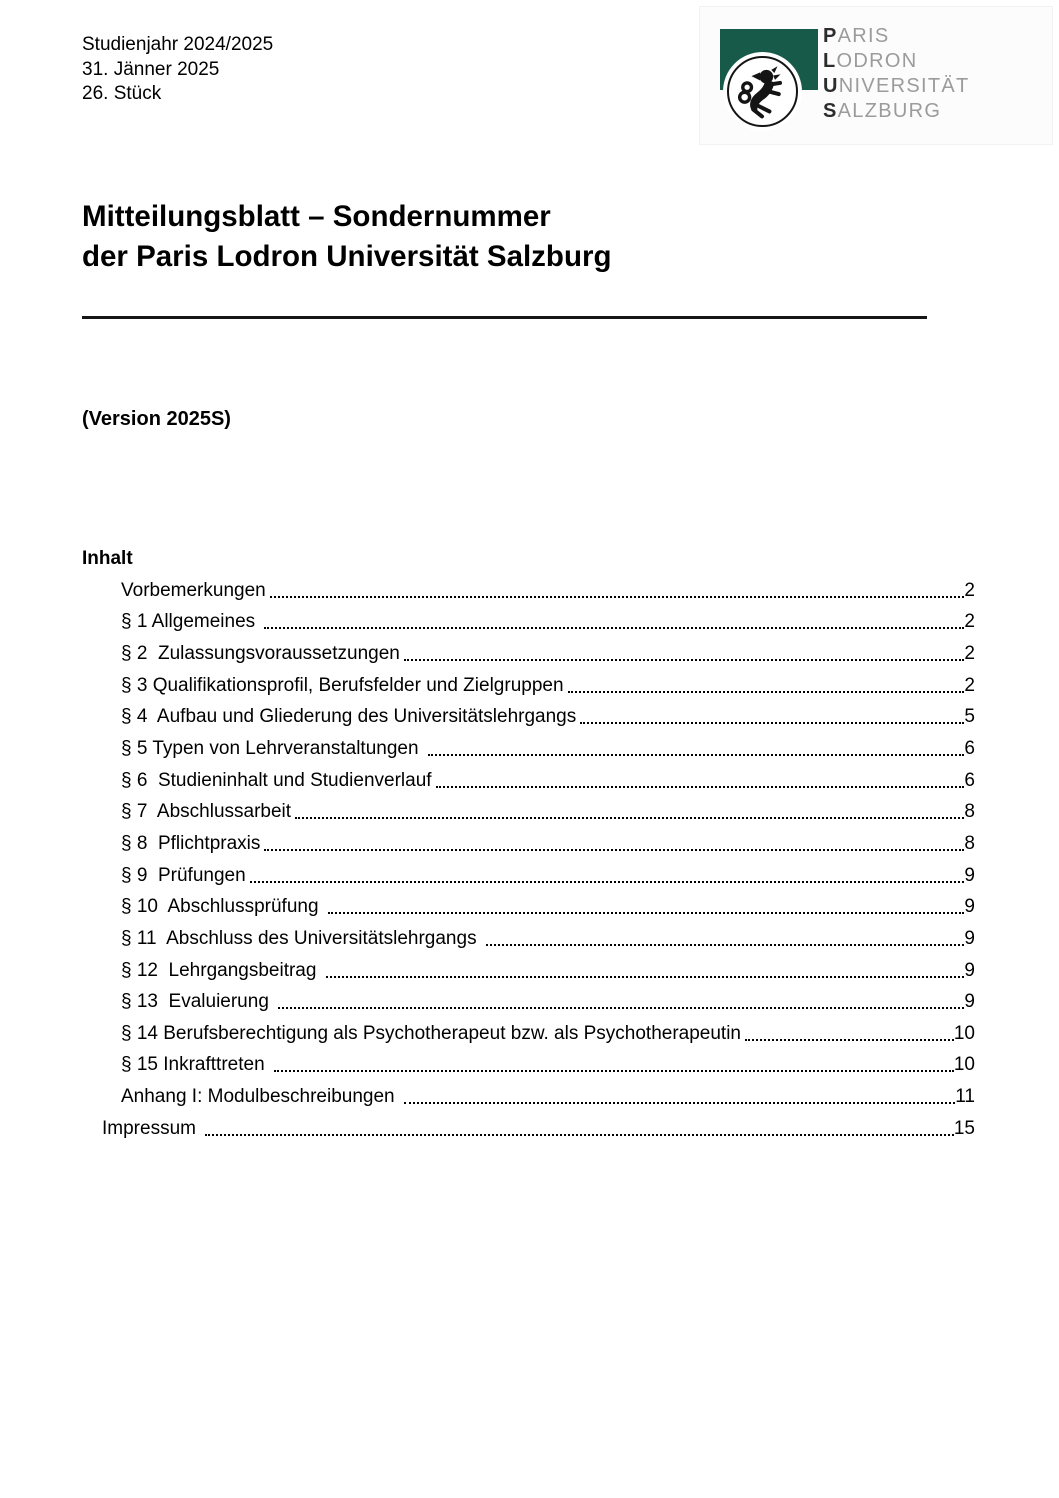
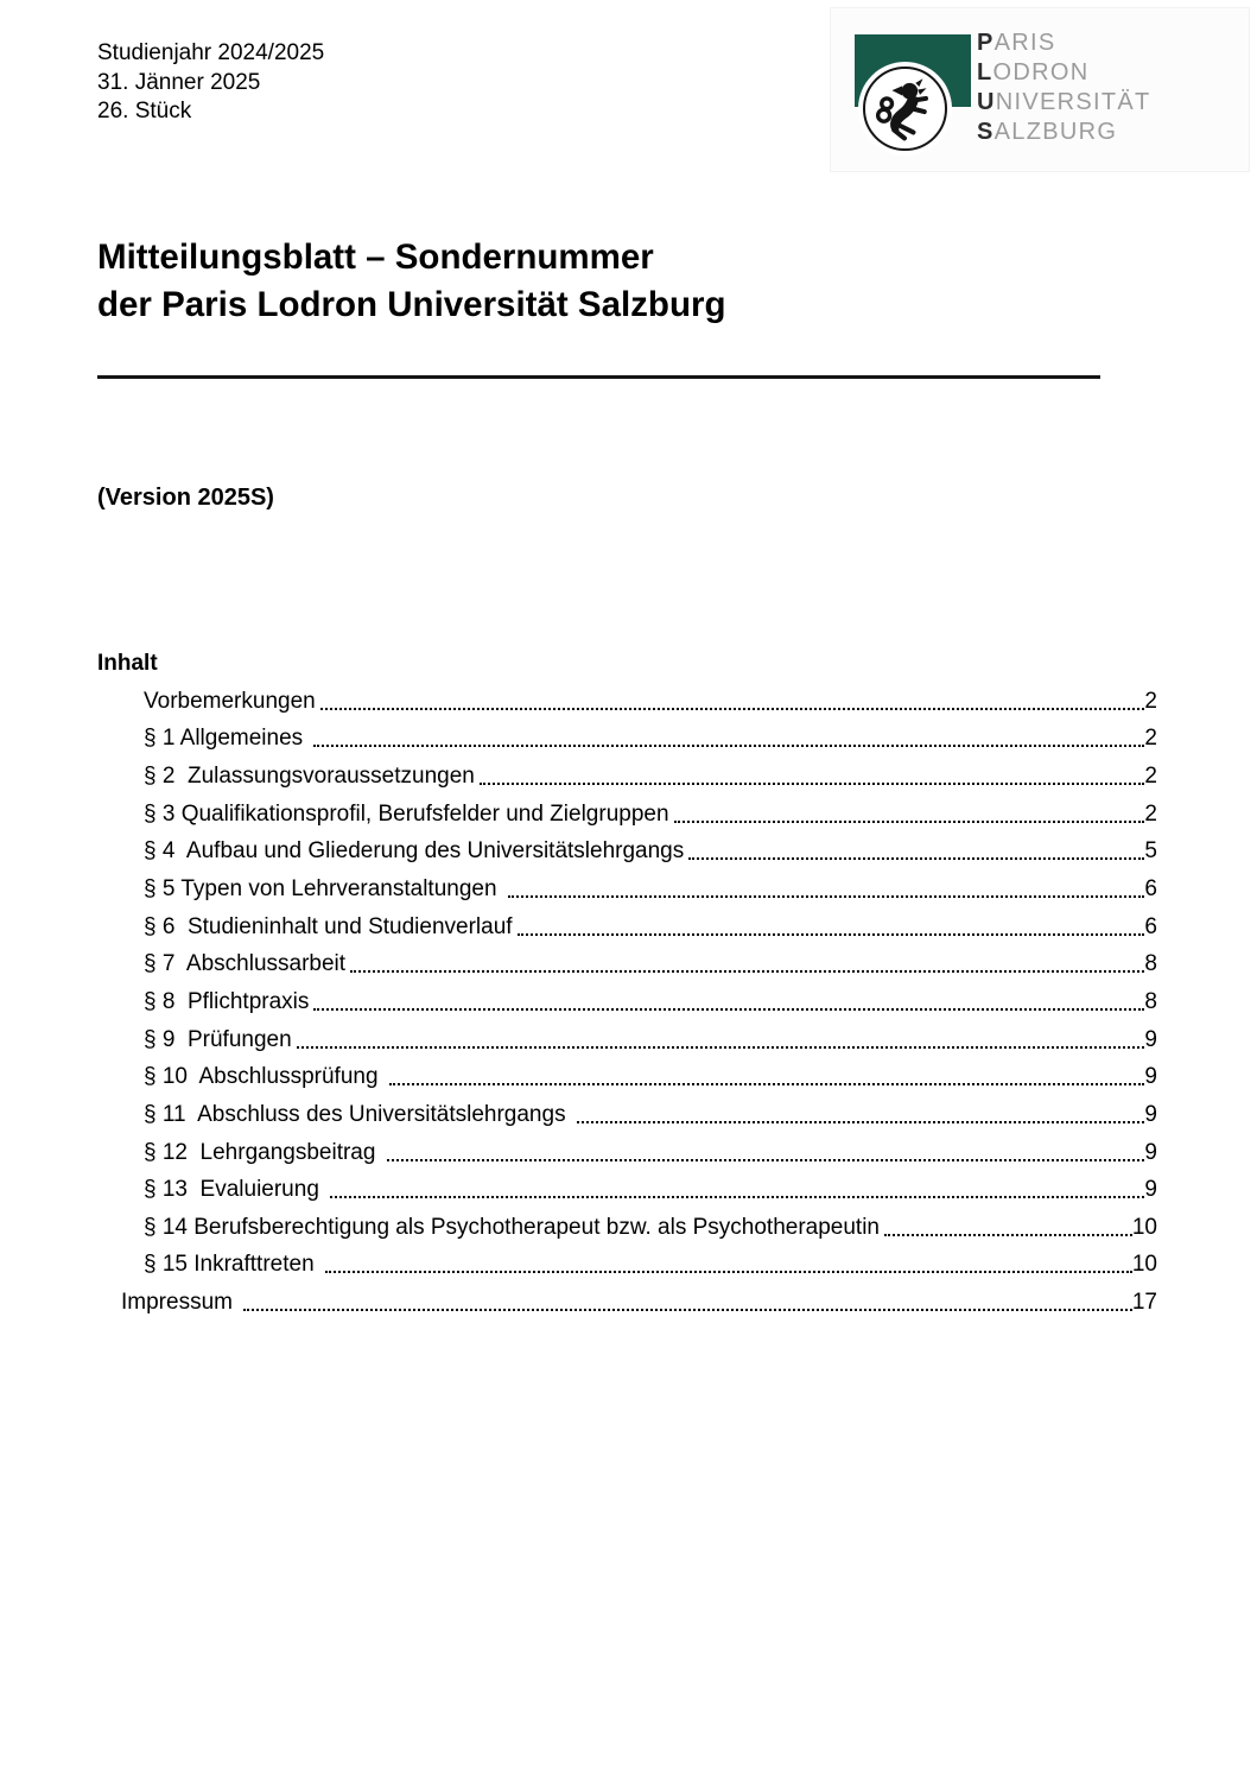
  Studienjahr 2024/2025
  31. Jänner 2025
  26. Stück
  PARIS
  LODRON
  UNIVERSITÄT
  SALZBURG
  Mitteilungsblatt – Sondernummer
  der Paris Lodron Universität Salzburg
  (Version 2025S)
  Inhalt
  Vorbemerkungen
  2
  § 1 Allgemeines
  2
  § 2 Zulassungsvoraussetzungen
  2
  § 3 Qualifikationsprofil, Berufsfelder und Zielgruppen
  2
  § 4 Aufbau und Gliederung des Universitätslehrgangs
  5
  § 5 Typen von Lehrveranstaltungen
  6
  § 6 Studieninhalt und Studienverlauf
  6
  § 7 Abschlussarbeit
  8
  § 8 Pflichtpraxis
  8
  § 9 Prüfungen
  9
  § 10 Abschlussprüfung
  9
  § 11 Abschluss des Universitätslehrgangs
  9
  § 12 Lehrgangsbeitrag
  9
  § 13 Evaluierung
  9
  § 14 Berufsberechtigung als Psychotherapeut bzw. als Psychotherapeutin
  10
  § 15 Inkrafttreten
  10
- Anhang I: Modulbeschreibungen
- 11
  Impressum
- 15
+ 17
